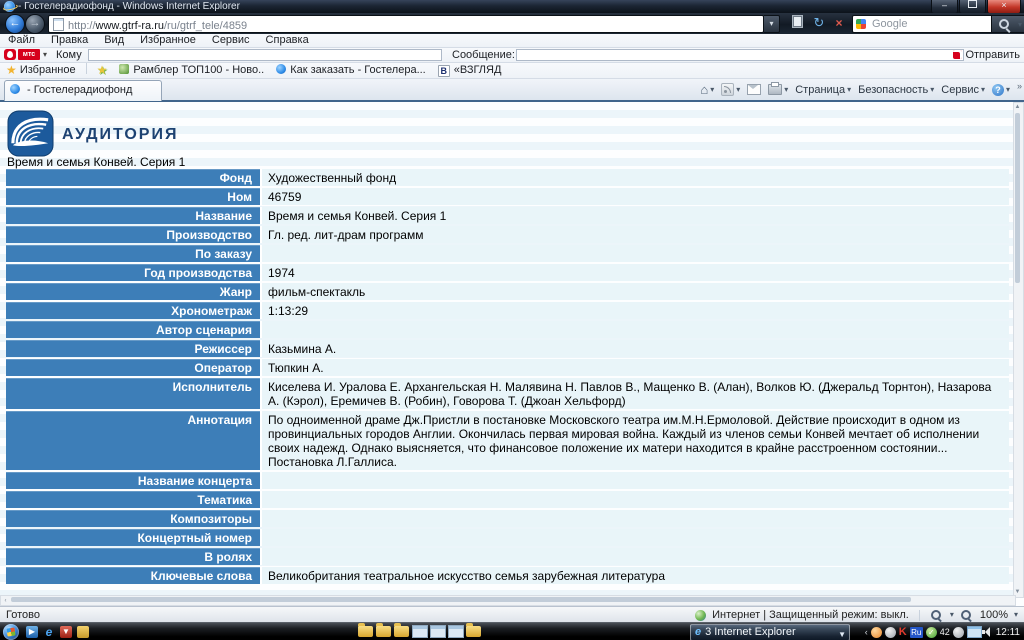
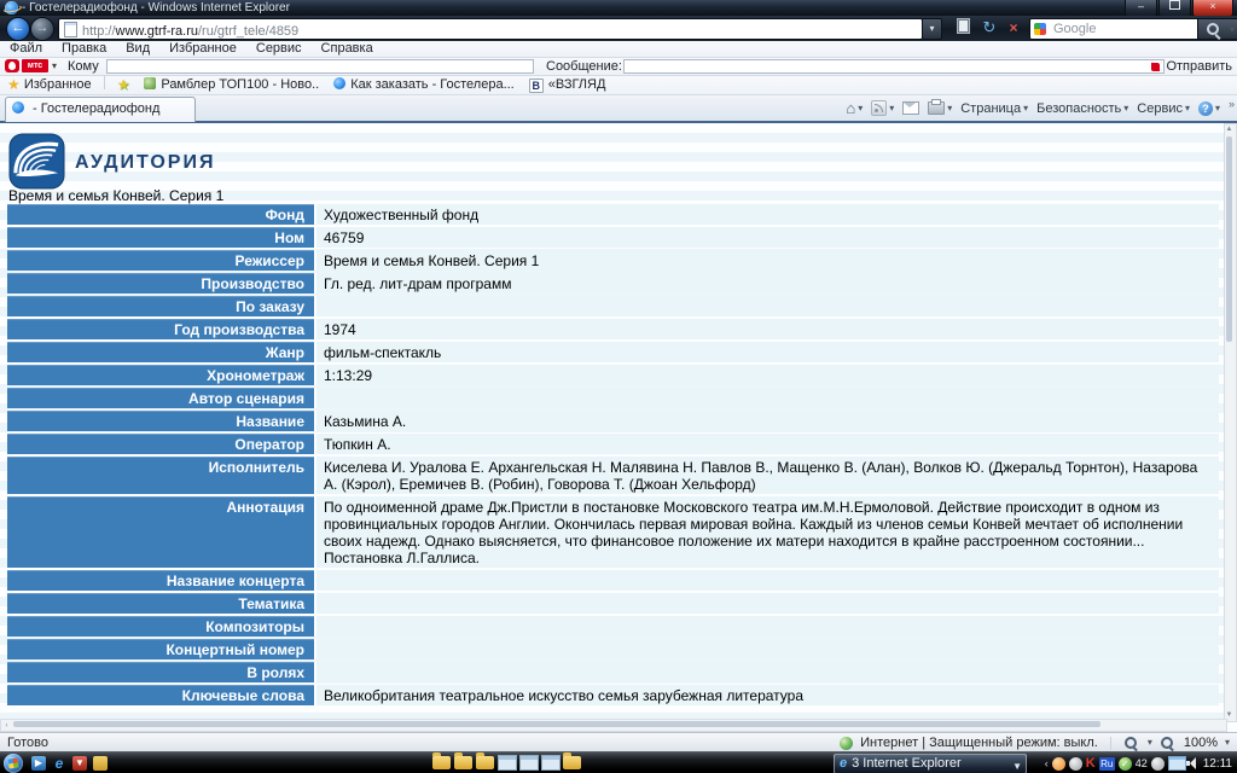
  - Гостелерадиофонд - Windows Internet Explorer
  –
  ×
  ←
  →
  http://www.gtrf-ra.ru/ru/gtrf_tele/4859
  ▾
  ↻
  ×
  Google
  ▾
  Файл Правка Вид Избранное Сервис Справка
  ▾
  Кому
  Сообщение:
  Отправить
  ★ Избранное ★ Рамблер ТОП100 - Ново.. Как заказать - Гостелера... B «ВЗГЛЯД
  - Гостелерадиофонд
  ⌂
  ▾
  ▾
  ▾
  Страница
  ▾
  Безопасность
  ▾
  Сервис
  ▾
  ?
  ▾
  »
  АУДИТОРИЯ
  Время и семья Конвей. Серия 1
  Фонд
  Художественный фонд
  Ном
  46759
- Название
+ Режиссер
  Время и семья Конвей. Серия 1
  Производство
  Гл. ред. лит-драм программ
  По заказу
  Год производства
  1974
  Жанр
  фильм-спектакль
  Хронометраж
  1:13:29
  Автор сценария
- Режиссер
+ Название
  Казьмина А.
  Оператор
  Тюпкин А.
  Исполнитель
  Киселева И. Уралова Е. Архангельская Н. Малявина Н. Павлов В., Мащенко В. (Алан), Волков Ю. (Джеральд Торнтон), Назарова А. (Кэрол), Еремичев В. (Робин), Говорова Т. (Джоан Хельфорд)
  Аннотация
  По одноименной драме Дж.Пристли в постановке Московского театра им.М.Н.Ермоловой. Действие происходит в одном из провинциальных городов Англии. Окончилась первая мировая война. Каждый из членов семьи Конвей мечтает об исполнении своих надежд. Однако выясняется, что финансовое положение их матери находится в крайне расстроенном состоянии... Постановка Л.Галлиса.
  Название концерта
  Тематика
  Композиторы
  Концертный номер
  В ролях
  Ключевые слова
  Великобритания театральное искусство семья зарубежная литература
  Готово
  Интернет | Защищенный режим: выкл.
  ▾
  100%
  ▾
  ▶
  e
  ▼
  e 3 Internet Explorer
  ▼
  ‹
  K
  Ru
  ✓
  42
  12:11
